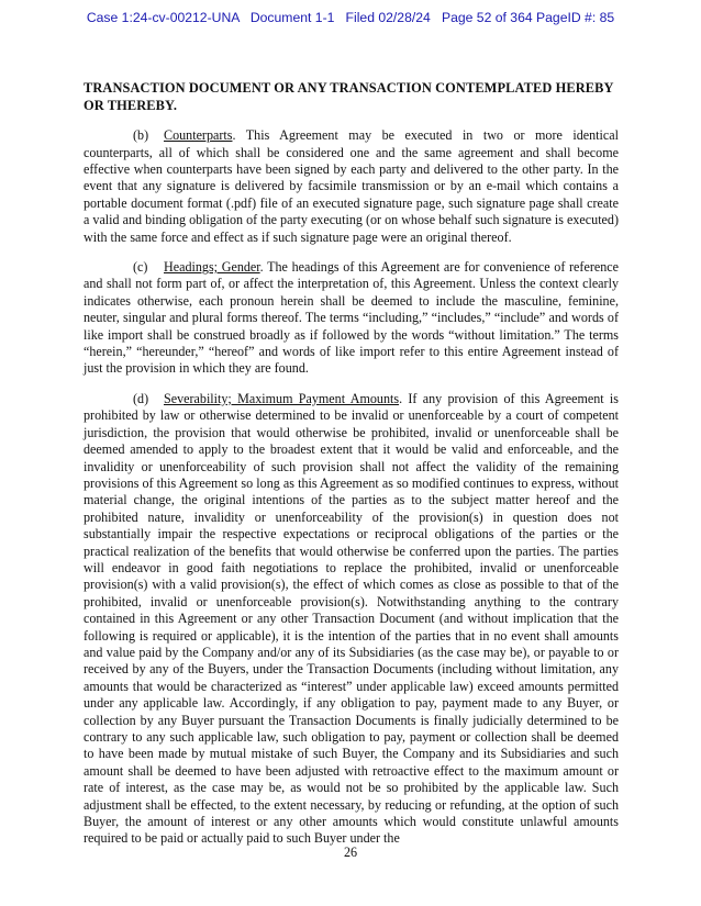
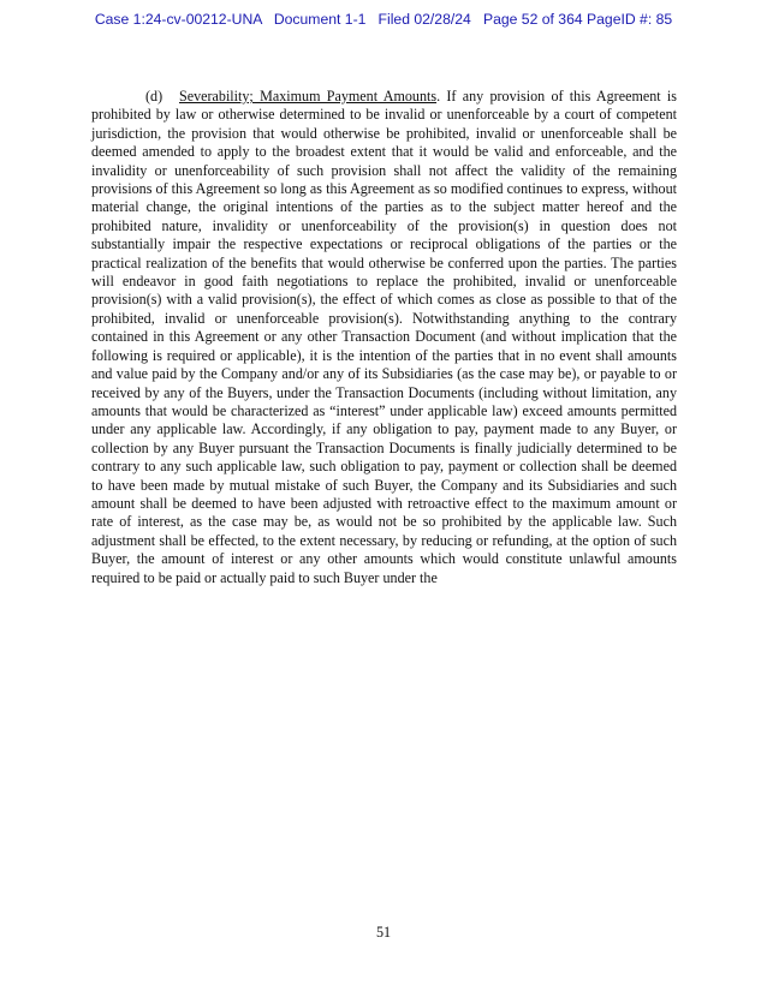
  Case 1:24-cv-00212-UNA Document 1-1 Filed 02/28/24 Page 52 of 364 PageID #: 85
- TRANSACTION DOCUMENT OR ANY TRANSACTION CONTEMPLATED HEREBY OR THEREBY.
- (b) Counterparts. This Agreement may be executed in two or more identical counterparts, all of which shall be considered one and the same agreement and shall become effective when counterparts have been signed by each party and delivered to the other party. In the event that any signature is delivered by facsimile transmission or by an e-mail which contains a portable document format (.pdf) file of an executed signature page, such signature page shall create a valid and binding obligation of the party executing (or on whose behalf such signature is executed) with the same force and effect as if such signature page were an original thereof.
- (c) Headings; Gender. The headings of this Agreement are for convenience of reference and shall not form part of, or affect the interpretation of, this Agreement. Unless the context clearly indicates otherwise, each pronoun herein shall be deemed to include the masculine, feminine, neuter, singular and plural forms thereof. The terms “including,” “includes,” “include” and words of like import shall be construed broadly as if followed by the words “without limitation.” The terms “herein,” “hereunder,” “hereof” and words of like import refer to this entire Agreement instead of just the provision in which they are found.
  (d) Severability; Maximum Payment Amounts. If any provision of this Agreement is prohibited by law or otherwise determined to be invalid or unenforceable by a court of competent jurisdiction, the provision that would otherwise be prohibited, invalid or unenforceable shall be deemed amended to apply to the broadest extent that it would be valid and enforceable, and the invalidity or unenforceability of such provision shall not affect the validity of the remaining provisions of this Agreement so long as this Agreement as so modified continues to express, without material change, the original intentions of the parties as to the subject matter hereof and the prohibited nature, invalidity or unenforceability of the provision(s) in question does not substantially impair the respective expectations or reciprocal obligations of the parties or the practical realization of the benefits that would otherwise be conferred upon the parties. The parties will endeavor in good faith negotiations to replace the prohibited, invalid or unenforceable provision(s) with a valid provision(s), the effect of which comes as close as possible to that of the prohibited, invalid or unenforceable provision(s). Notwithstanding anything to the contrary contained in this Agreement or any other Transaction Document (and without implication that the following is required or applicable), it is the intention of the parties that in no event shall amounts and value paid by the Company and/or any of its Subsidiaries (as the case may be), or payable to or received by any of the Buyers, under the Transaction Documents (including without limitation, any amounts that would be characterized as “interest” under applicable law) exceed amounts permitted under any applicable law. Accordingly, if any obligation to pay, payment made to any Buyer, or collection by any Buyer pursuant the Transaction Documents is finally judicially determined to be contrary to any such applicable law, such obligation to pay, payment or collection shall be deemed to have been made by mutual mistake of such Buyer, the Company and its Subsidiaries and such amount shall be deemed to have been adjusted with retroactive effect to the maximum amount or rate of interest, as the case may be, as would not be so prohibited by the applicable law. Such adjustment shall be effected, to the extent necessary, by reducing or refunding, at the option of such Buyer, the amount of interest or any other amounts which would constitute unlawful amounts required to be paid or actually paid to such Buyer under the
- 26
+ 51
